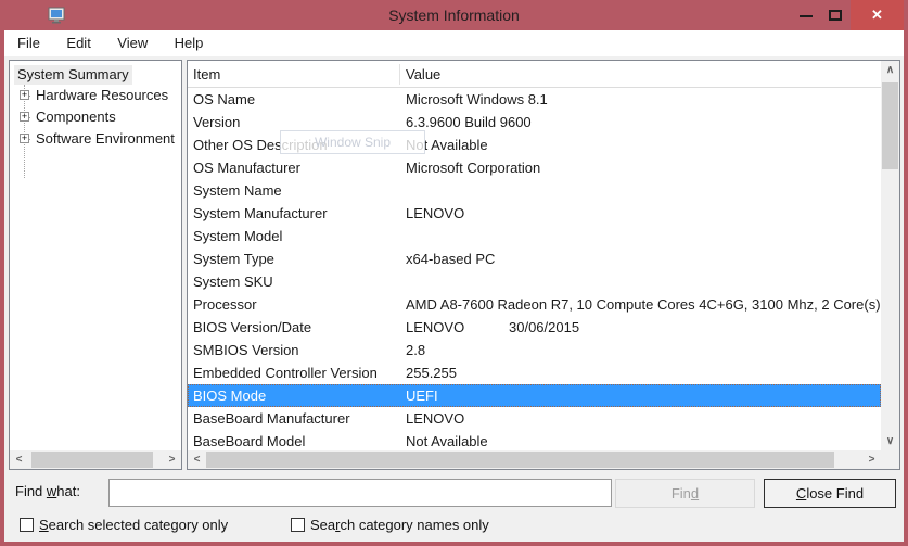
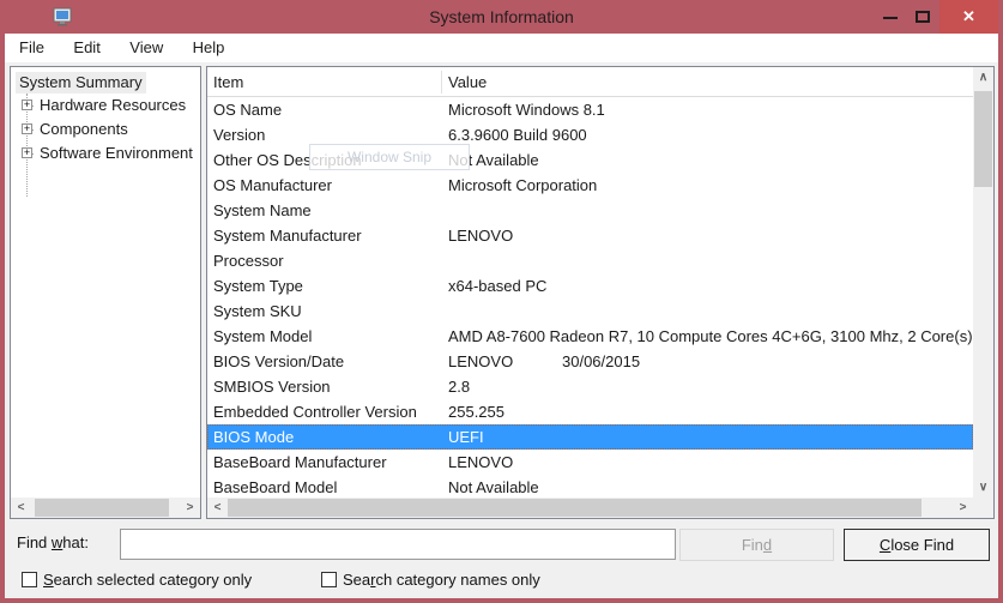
  System Information
  ✕
  File Edit View Help
  System Summary
  +
  Hardware Resources
  +
  Components
  +
  Software Environment
  <
  >
  Item
  Value
  OS Name
  Microsoft Windows 8.1
  Version
  6.3.9600 Build 9600
  Other OS Description
  Not Available
  OS Manufacturer
  Microsoft Corporation
  System Name
  System Manufacturer
  LENOVO
- System Model
+ Processor
  System Type
  x64-based PC
  System SKU
- Processor
+ System Model
  AMD A8-7600 Radeon R7, 10 Compute Cores 4C+6G, 3100 Mhz, 2 Core(s)
  BIOS Version/Date
  LENOVO
  30/06/2015
  SMBIOS Version
  2.8
  Embedded Controller Version
  255.255
  BIOS Mode
  UEFI
  BaseBoard Manufacturer
  LENOVO
  BaseBoard Model
  Not Available
  ∧
  ∨
  <
  >
  Window Snip
  Find what:
  Find
  Close Find
  Search selected category only
  Search category names only
